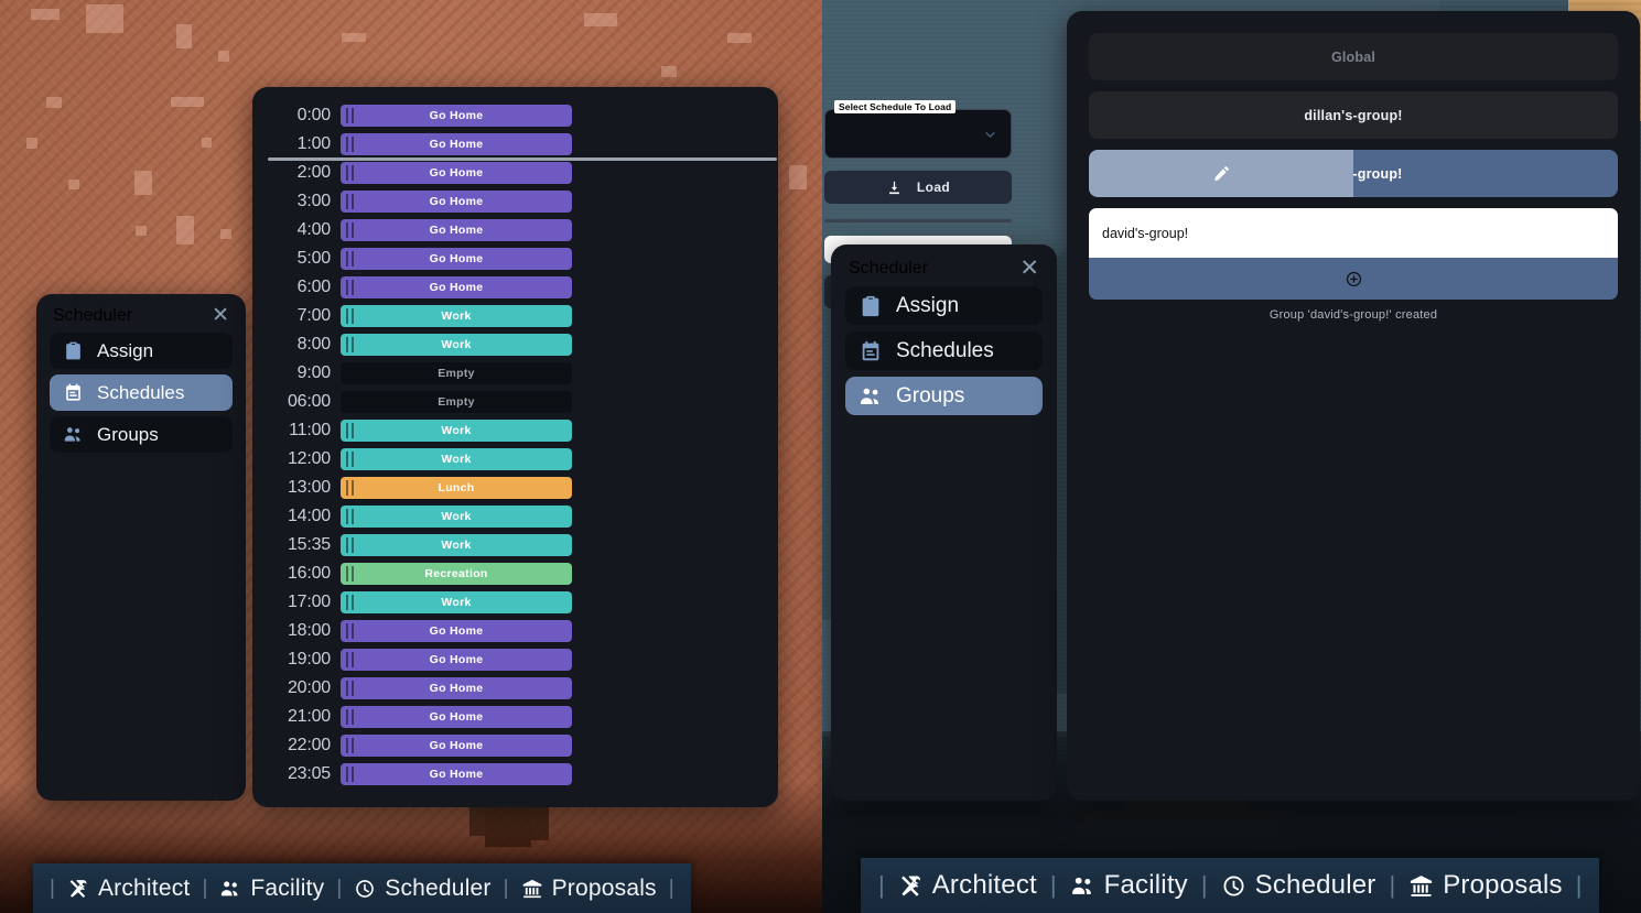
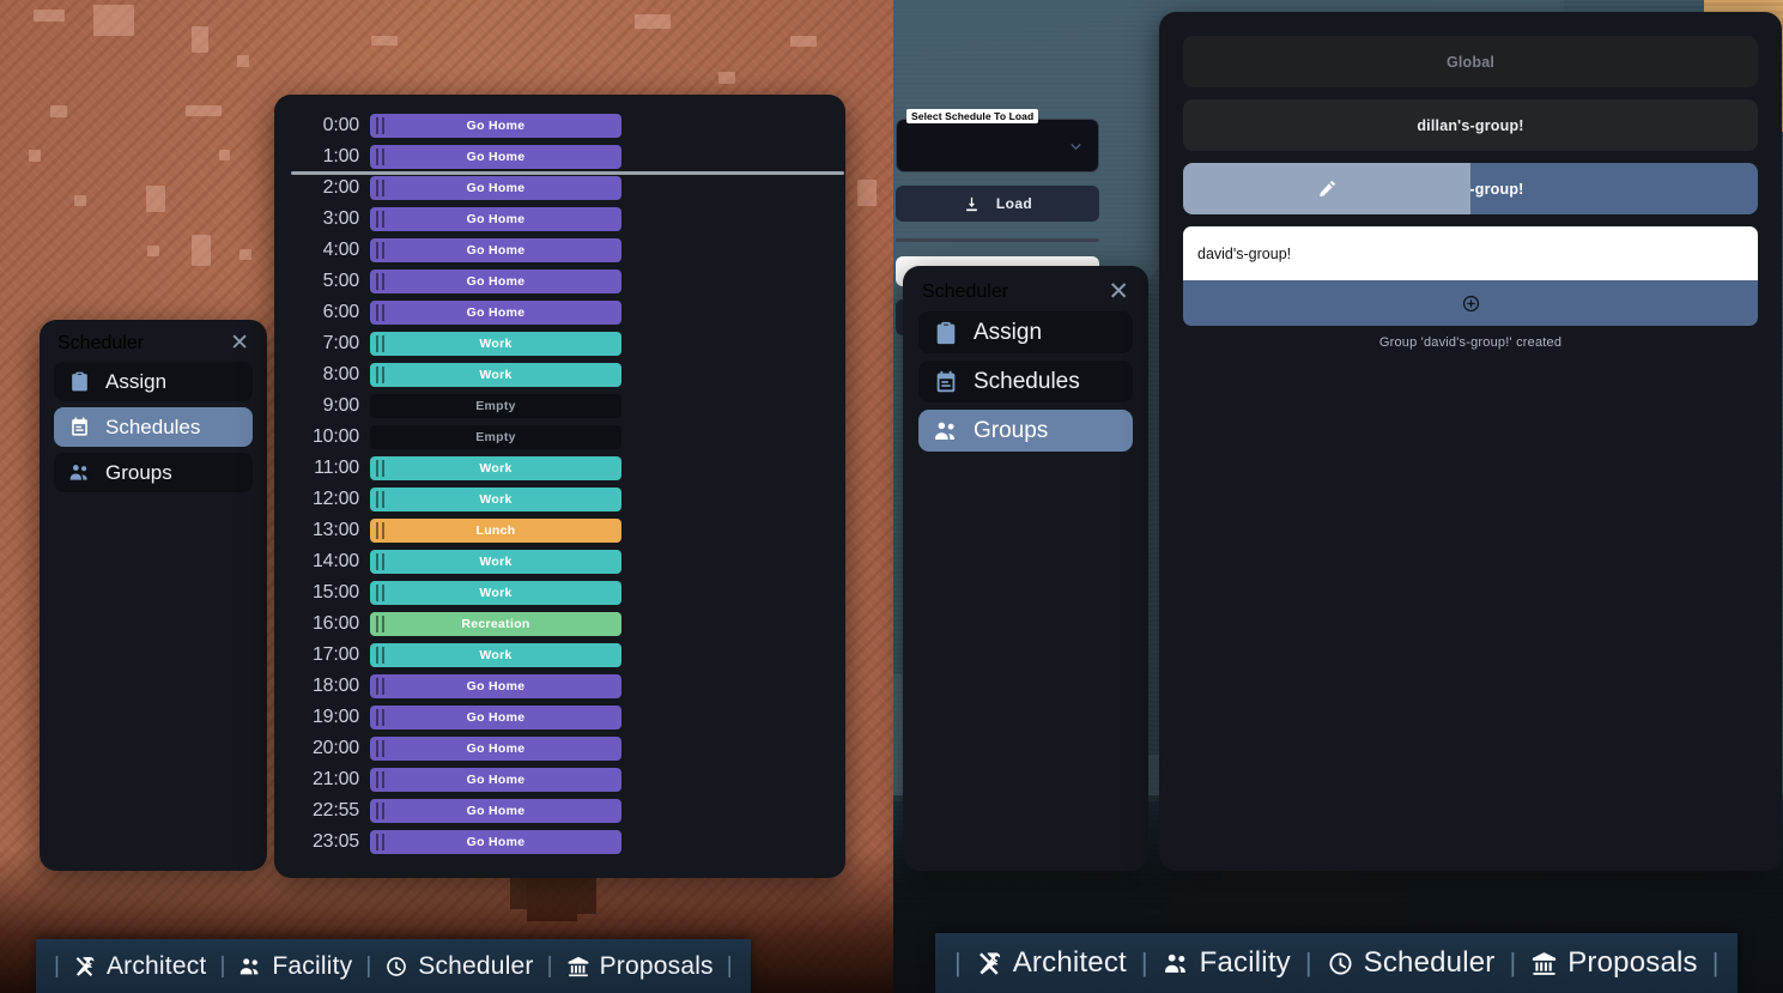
  Scheduler
  ✕
  Assign
  Schedules
  Groups
  0:00
  Go Home
  1:00
  Go Home
  2:00
  Go Home
  3:00
  Go Home
  4:00
  Go Home
  5:00
  Go Home
  6:00
  Go Home
  7:00
  Work
  8:00
  Work
  9:00
  Empty
- 06:00
+ 10:00
  Empty
  11:00
  Work
  12:00
  Work
  13:00
  Lunch
  14:00
  Work
- 15:35
+ 15:00
  Work
  16:00
  Recreation
  17:00
  Work
  18:00
  Go Home
  19:00
  Go Home
  20:00
  Go Home
  21:00
  Go Home
- 22:00
+ 22:55
  Go Home
  23:05
  Go Home
  Select Schedule To Load
  Load
  Scheduler
  ✕
  Assign
  Schedules
  Groups
  Global
  dillan's-group!
  david's-group!
  Group 'david's-group!' created
  |
  Architect
  |
  Facility
  |
  Scheduler
  |
  Proposals
  |
  |
  Architect
  |
  Facility
  |
  Scheduler
  |
  Proposals
  |
